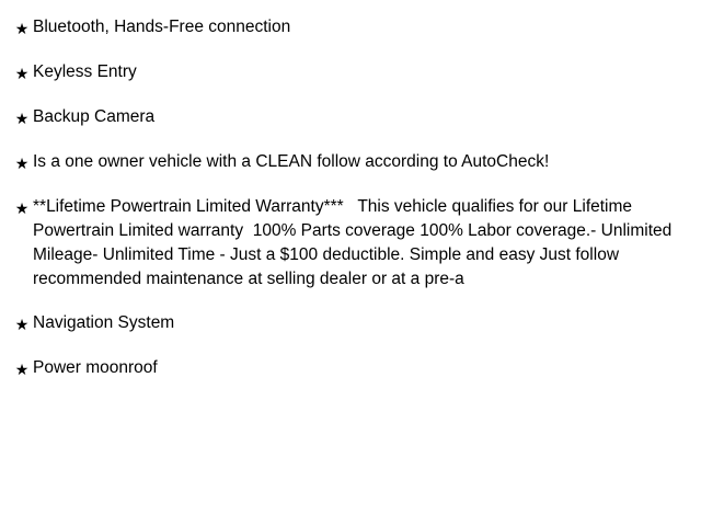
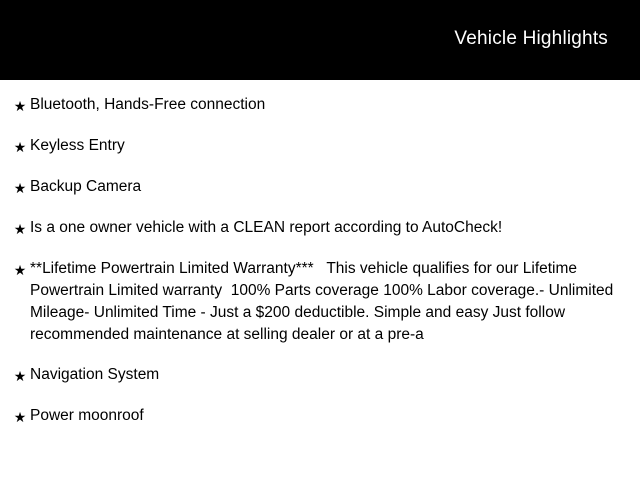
+ Vehicle Highlights
  ★
  Bluetooth, Hands-Free connection
  ★
  Keyless Entry
  ★
  Backup Camera
  ★
- Is a one owner vehicle with a CLEAN follow according to AutoCheck!
+ Is a one owner vehicle with a CLEAN report according to AutoCheck!
  ★
- **Lifetime Powertrain Limited Warranty*** This vehicle qualifies for our Lifetime Powertrain Limited warranty 100% Parts coverage 100% Labor coverage.- Unlimited Mileage- Unlimited Time - Just a $100 deductible. Simple and easy Just follow recommended maintenance at selling dealer or at a pre-a
+ **Lifetime Powertrain Limited Warranty*** This vehicle qualifies for our Lifetime Powertrain Limited warranty 100% Parts coverage 100% Labor coverage.- Unlimited Mileage- Unlimited Time - Just a $200 deductible. Simple and easy Just follow recommended maintenance at selling dealer or at a pre-a
  ★
  Navigation System
  ★
  Power moonroof
